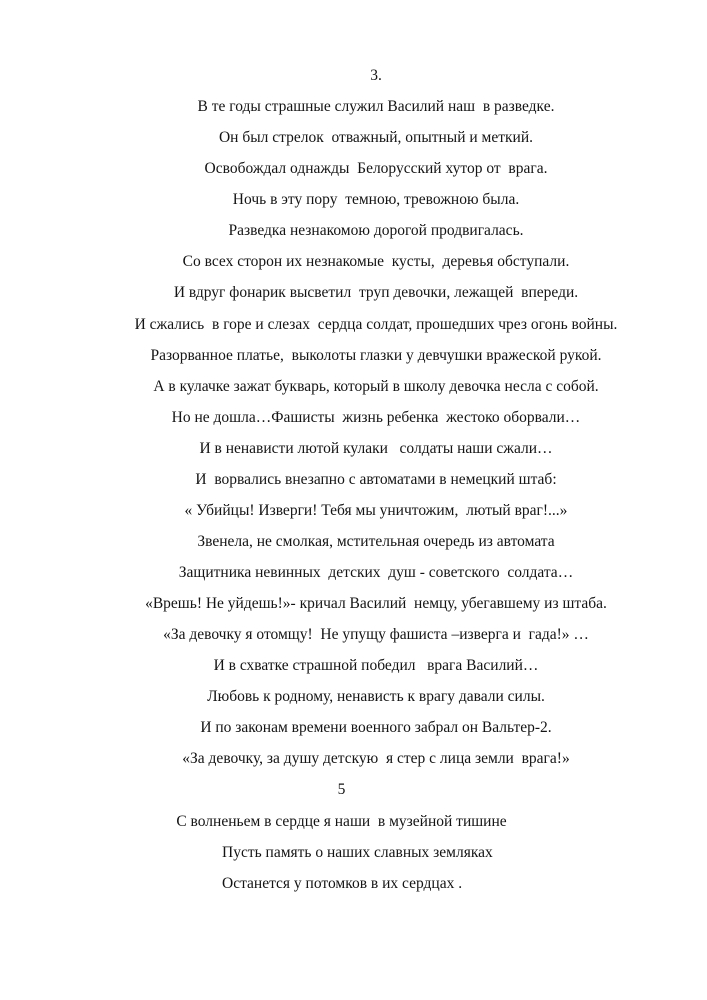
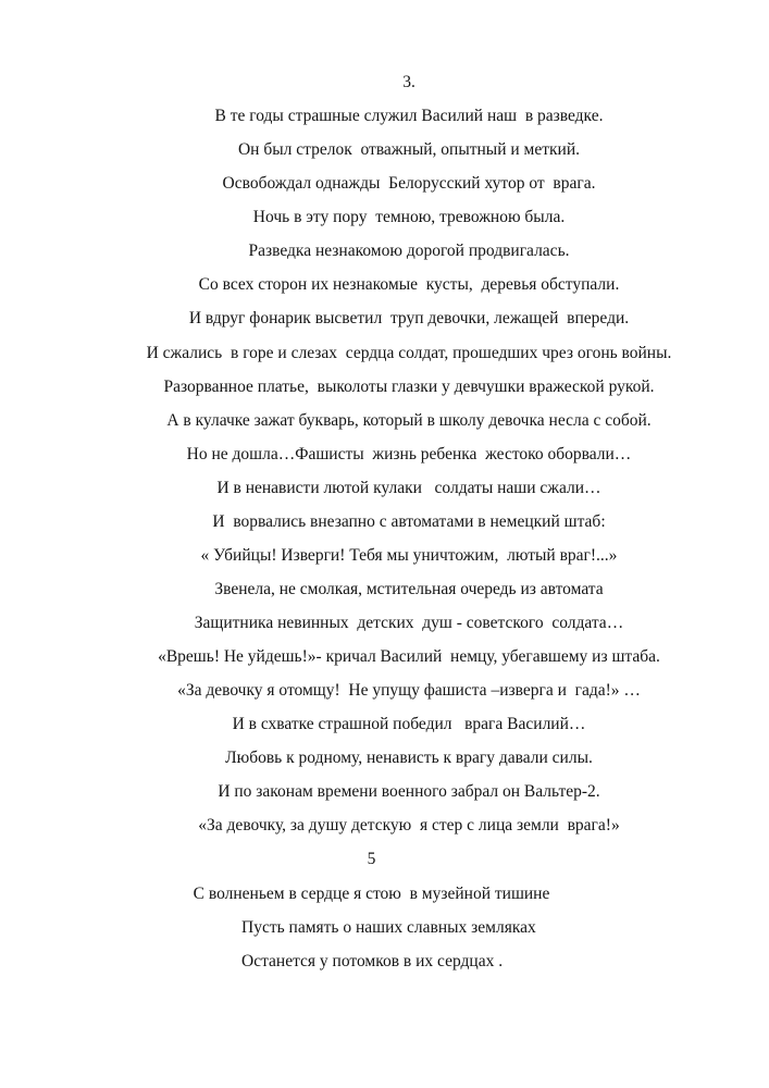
  3.
  В те годы страшные служил Василий наш в разведке.
  Он был стрелок отважный, опытный и меткий.
  Освобождал однажды Белорусский хутор от врага.
  Ночь в эту пору темною, тревожною была.
  Разведка незнакомою дорогой продвигалась.
  Со всех сторон их незнакомые кусты, деревья обступали.
  И вдруг фонарик высветил труп девочки, лежащей впереди.
  И сжались в горе и слезах сердца солдат, прошедших чрез огонь войны.
  Разорванное платье, выколоты глазки у девчушки вражеской рукой.
  А в кулачке зажат букварь, который в школу девочка несла с собой.
  Но не дошла…Фашисты жизнь ребенка жестоко оборвали…
  И в ненависти лютой кулаки солдаты наши сжали…
  И ворвались внезапно с автоматами в немецкий штаб:
  « Убийцы! Изверги! Тебя мы уничтожим, лютый враг!...»
  Звенела, не смолкая, мстительная очередь из автомата
  Защитника невинных детских душ - советского солдата…
  «Врешь! Не уйдешь!»- кричал Василий немцу, убегавшему из штаба.
  «За девочку я отомщу! Не упущу фашиста –изверга и гада!» …
  И в схватке страшной победил врага Василий…
  Любовь к родному, ненависть к врагу давали силы.
  И по законам времени военного забрал он Вальтер-2.
  «За девочку, за душу детскую я стер с лица земли врага!»
  5
- С волненьем в сердце я наши в музейной тишине
+ С волненьем в сердце я стою в музейной тишине
  Пусть память о наших славных земляках
  Останется у потомков в их сердцах .
